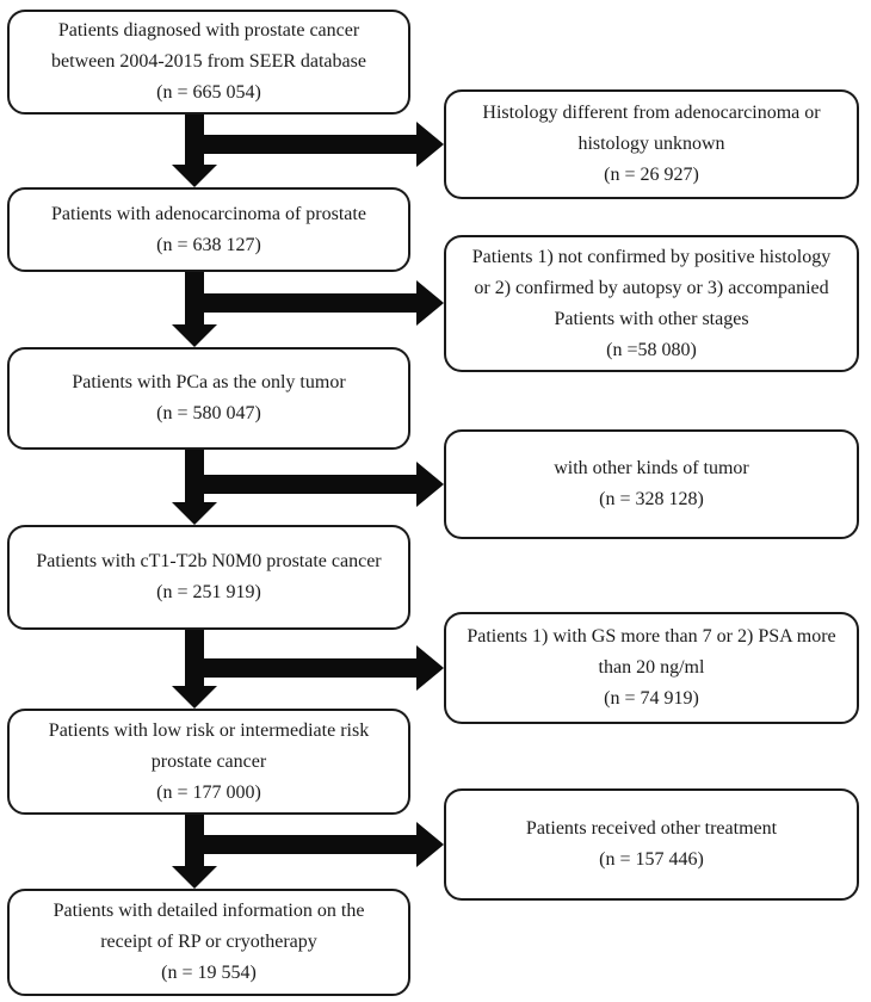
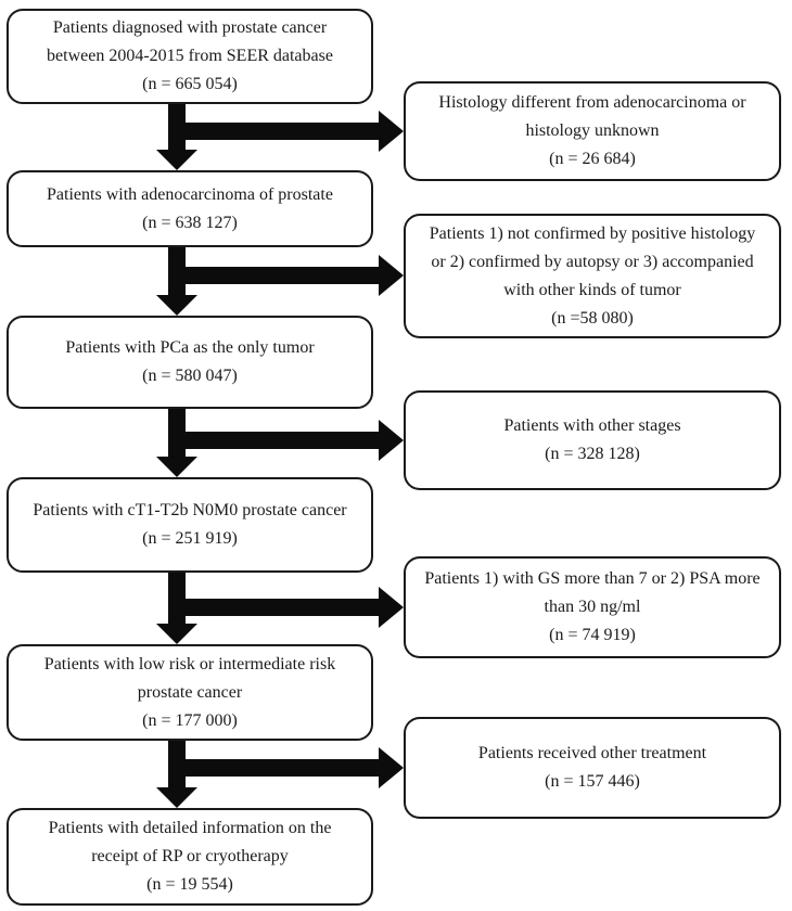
  Patients diagnosed with prostate cancer
  between 2004-2015 from SEER database
  (n = 665 054)
  Patients with adenocarcinoma of prostate
  (n = 638 127)
  Patients with PCa as the only tumor
  (n = 580 047)
  Patients with cT1-T2b N0M0 prostate cancer
  (n = 251 919)
  Patients with low risk or intermediate risk
  prostate cancer
  (n = 177 000)
  Patients with detailed information on the
  receipt of RP or cryotherapy
  (n = 19 554)
  Histology different from adenocarcinoma or
  histology unknown
- (n = 26 927)
+ (n = 26 684)
  Patients 1) not confirmed by positive histology
  or 2) confirmed by autopsy or 3) accompanied
- Patients with other stages
+ with other kinds of tumor
  (n =58 080)
- with other kinds of tumor
+ Patients with other stages
  (n = 328 128)
  Patients 1) with GS more than 7 or 2) PSA more
- than 20 ng/ml
+ than 30 ng/ml
  (n = 74 919)
  Patients received other treatment
  (n = 157 446)
